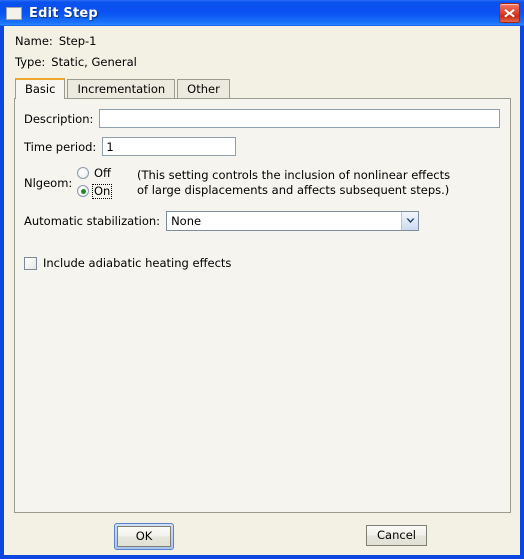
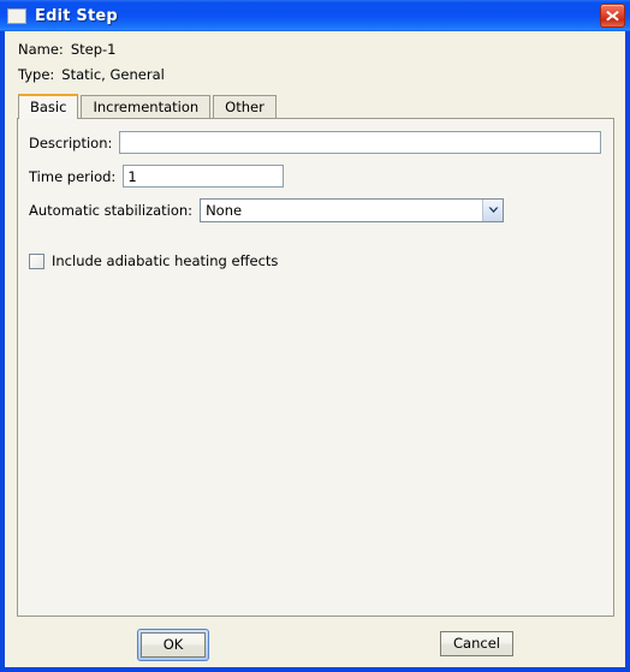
  Edit Step
  Name: Step-1
  Type: Static, General
  Basic
  Incrementation
  Other
  Description:
  Time period:
  1
- Nlgeom:
- Off
- On
- (This setting controls the inclusion of nonlinear effects
- of large displacements and affects subsequent steps.)
  Automatic stabilization:
  None
  Include adiabatic heating effects
  OK
  Cancel
